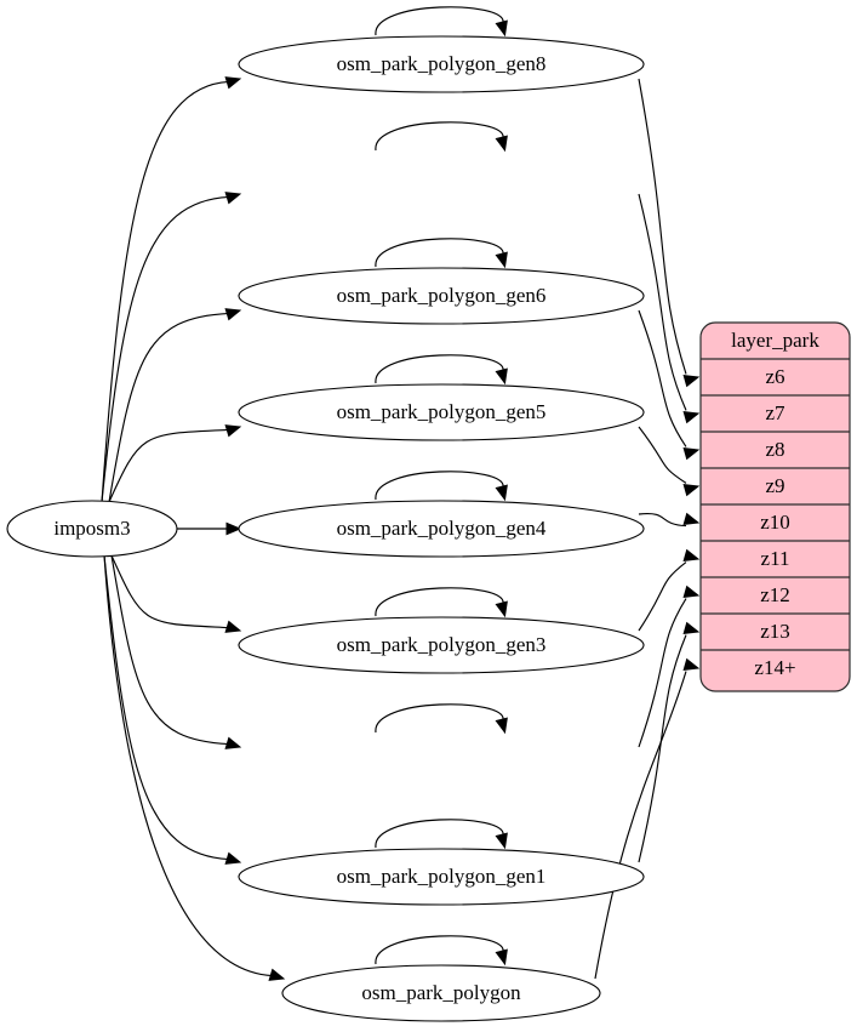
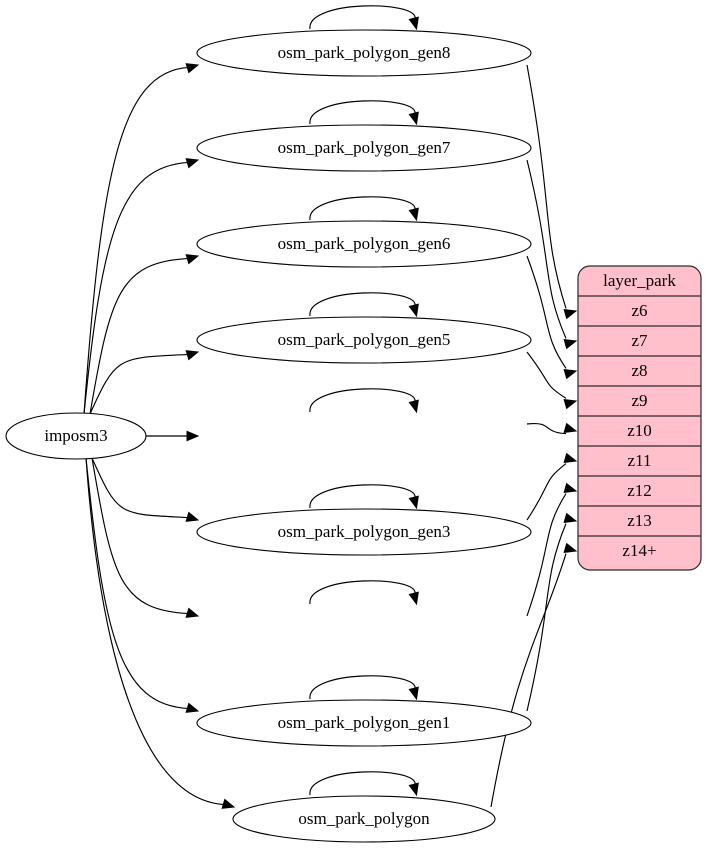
  layer_park
  z6
  z7
  z8
  z9
  z10
  z11
  z12
  z13
  z14+
  imposm3
  osm_park_polygon_gen8
+ osm_park_polygon_gen7
  osm_park_polygon_gen6
  osm_park_polygon_gen5
- osm_park_polygon_gen4
  osm_park_polygon_gen3
  osm_park_polygon_gen1
  osm_park_polygon
